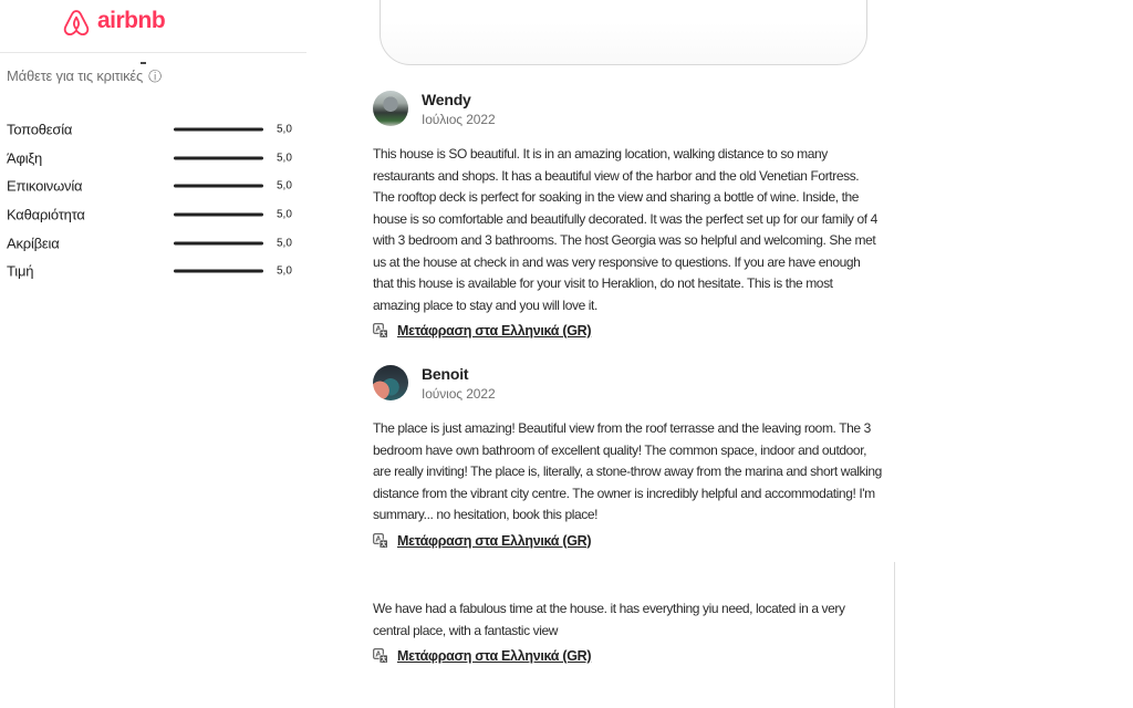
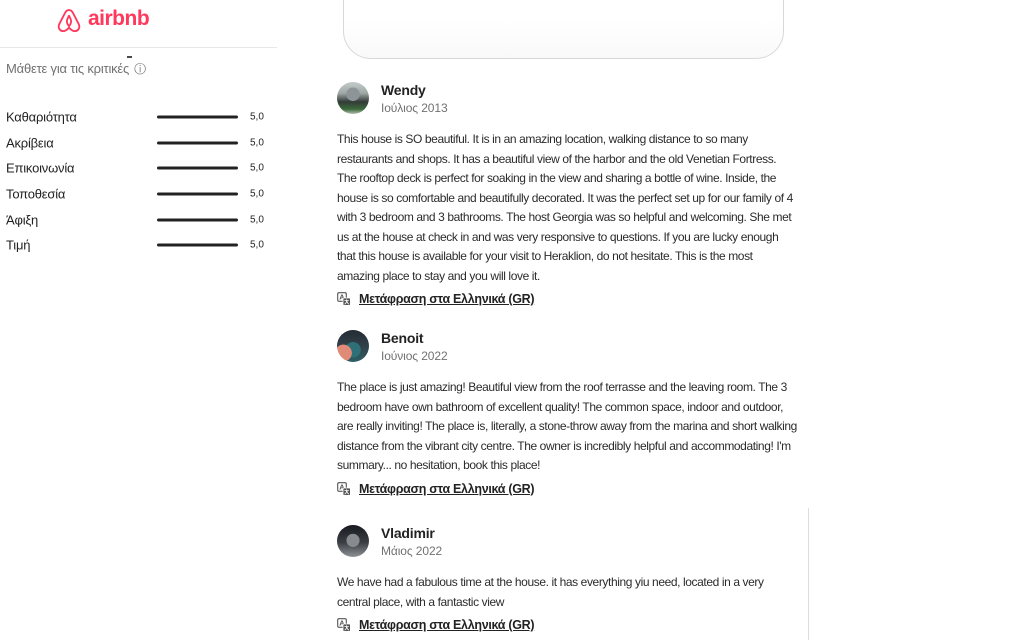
  airbnb
  Μάθετε για τις κριτικές
  ⓘ
- Τοποθεσία
+ Καθαριότητα
  5,0
- Άφιξη
+ Ακρίβεια
  5,0
  Επικοινωνία
  5,0
- Καθαριότητα
+ Τοποθεσία
  5,0
- Ακρίβεια
+ Άφιξη
  5,0
  Τιμή
  5,0
  Wendy
- Ιούλιος 2022
+ Ιούλιος 2013
- This house is SO beautiful. It is in an amazing location, walking distance to so many restaurants and shops. It has a beautiful view of the harbor and the old Venetian Fortress. The rooftop deck is perfect for soaking in the view and sharing a bottle of wine. Inside, the house is so comfortable and beautifully decorated. It was the perfect set up for our family of 4 with 3 bedroom and 3 bathrooms. The host Georgia was so helpful and welcoming. She met us at the house at check in and was very responsive to questions. If you are have enough that this house is available for your visit to Heraklion, do not hesitate. This is the most amazing place to stay and you will love it.
+ This house is SO beautiful. It is in an amazing location, walking distance to so many restaurants and shops. It has a beautiful view of the harbor and the old Venetian Fortress. The rooftop deck is perfect for soaking in the view and sharing a bottle of wine. Inside, the house is so comfortable and beautifully decorated. It was the perfect set up for our family of 4 with 3 bedroom and 3 bathrooms. The host Georgia was so helpful and welcoming. She met us at the house at check in and was very responsive to questions. If you are lucky enough that this house is available for your visit to Heraklion, do not hesitate. This is the most amazing place to stay and you will love it.
  A
  Μετάφραση στα Ελληνικά (GR)
  Benoit
  Ιούνιος 2022
  The place is just amazing! Beautiful view from the roof terrasse and the leaving room. The 3 bedroom have own bathroom of excellent quality! The common space, indoor and outdoor, are really inviting! The place is, literally, a stone-throw away from the marina and short walking distance from the vibrant city centre. The owner is incredibly helpful and accommodating! I'm summary... no hesitation, book this place!
  A
  Μετάφραση στα Ελληνικά (GR)
+ Vladimir
+ Μάιος 2022
  We have had a fabulous time at the house. it has everything yiu need, located in a very central place, with a fantastic view
  A
  Μετάφραση στα Ελληνικά (GR)
